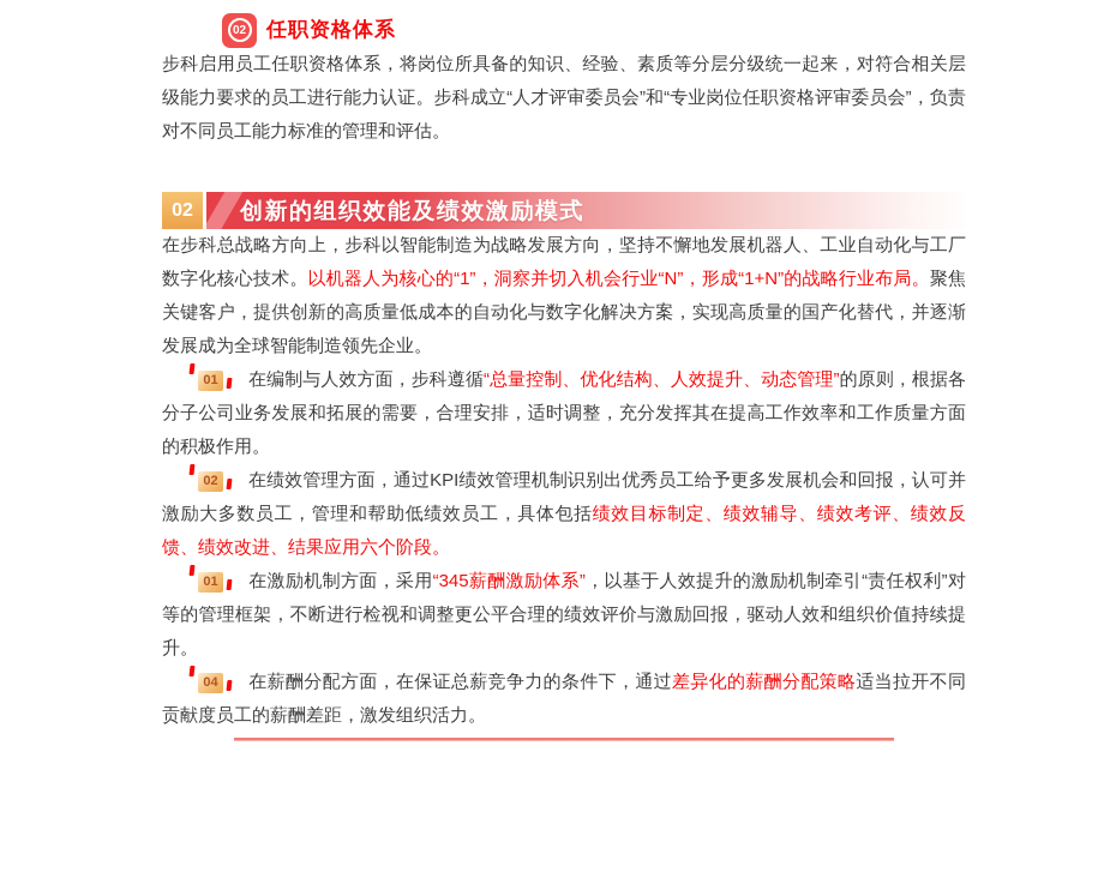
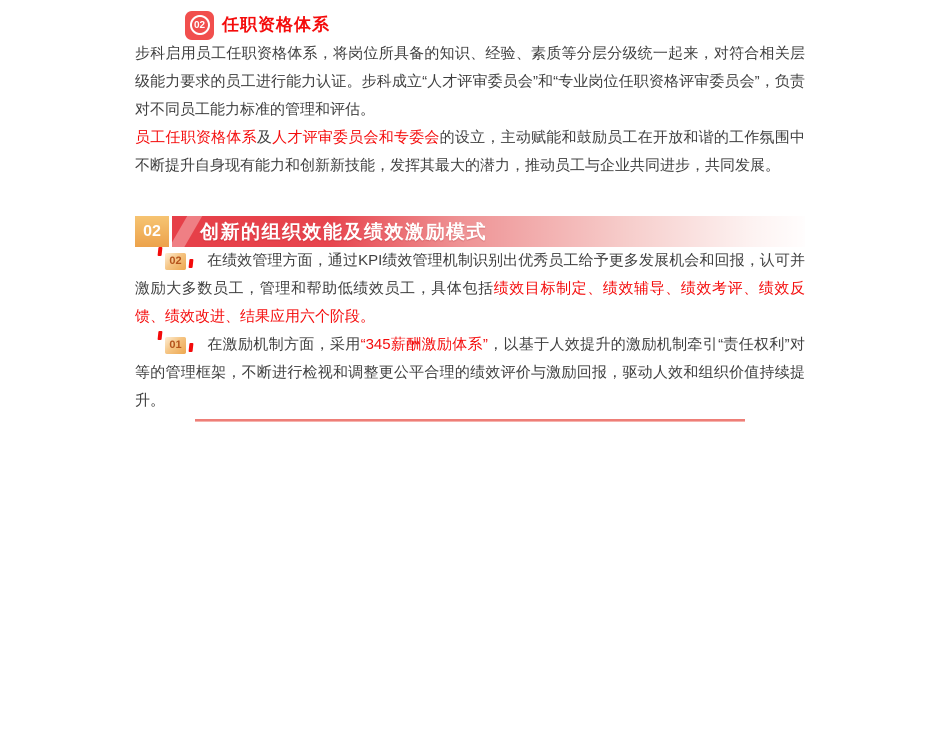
  02
  任职资格体系
  步科启用员工任职资格体系，将岗位所具备的知识、经验、素质等分层分级统一起来，对符合相关层级能力要求的员工进行能力认证。步科成立“人才评审委员会”和“专业岗位任职资格评审委员会”，负责对不同员工能力标准的管理和评估。
+ 员工任职资格体系及人才评审委员会和专委会的设立，主动赋能和鼓励员工在开放和谐的工作氛围中不断提升自身现有能力和创新新技能，发挥其最大的潜力，推动员工与企业共同进步，共同发展。
  02
  创新的组织效能及绩效激励模式
- 在步科总战略方向上，步科以智能制造为战略发展方向，坚持不懈地发展机器人、工业自动化与工厂数字化核心技术。以机器人为核心的“1”，洞察并切入机会行业“N”，形成“1+N”的战略行业布局。聚焦关键客户，提供创新的高质量低成本的自动化与数字化解决方案，实现高质量的国产化替代，并逐渐发展成为全球智能制造领先企业。
- 01 在编制与人效方面，步科遵循“总量控制、优化结构、人效提升、动态管理”的原则，根据各分子公司业务发展和拓展的需要，合理安排，适时调整，充分发挥其在提高工作效率和工作质量方面的积极作用。
  02 在绩效管理方面，通过KPI绩效管理机制识别出优秀员工给予更多发展机会和回报，认可并激励大多数员工，管理和帮助低绩效员工，具体包括绩效目标制定、绩效辅导、绩效考评、绩效反馈、绩效改进、结果应用六个阶段。
  01 在激励机制方面，采用“345薪酬激励体系”，以基于人效提升的激励机制牵引“责任权利”对等的管理框架，不断进行检视和调整更公平合理的绩效评价与激励回报，驱动人效和组织价值持续提升。
- 04 在薪酬分配方面，在保证总薪竞争力的条件下，通过差异化的薪酬分配策略适当拉开不同贡献度员工的薪酬差距，激发组织活力。
